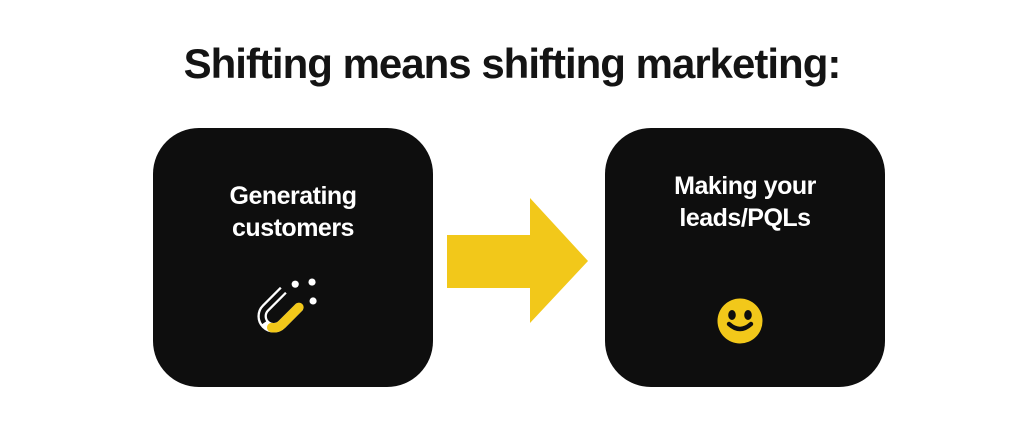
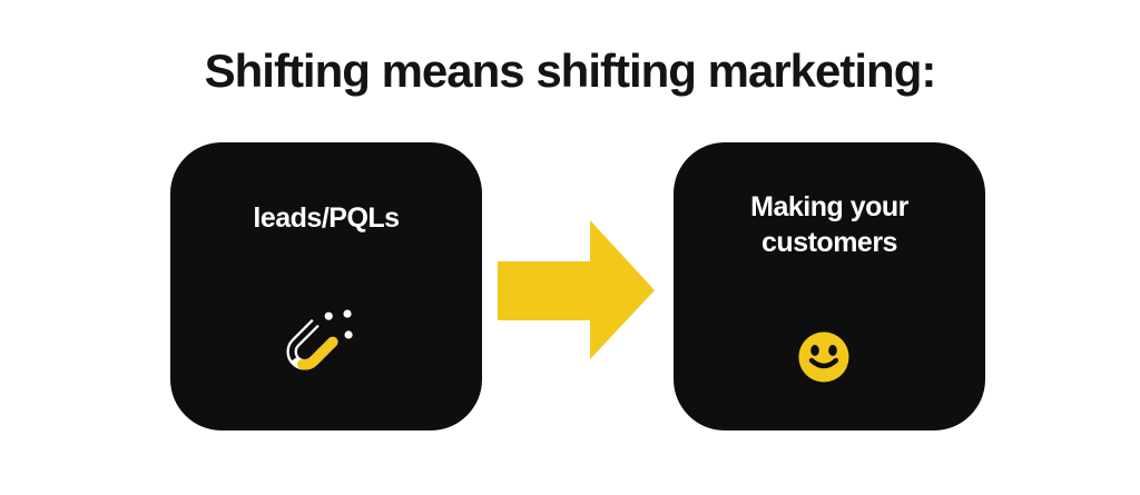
  Shifting means shifting marketing:
- Generating
- customers
+ leads/PQLs
  Making your
- leads/PQLs
+ customers
